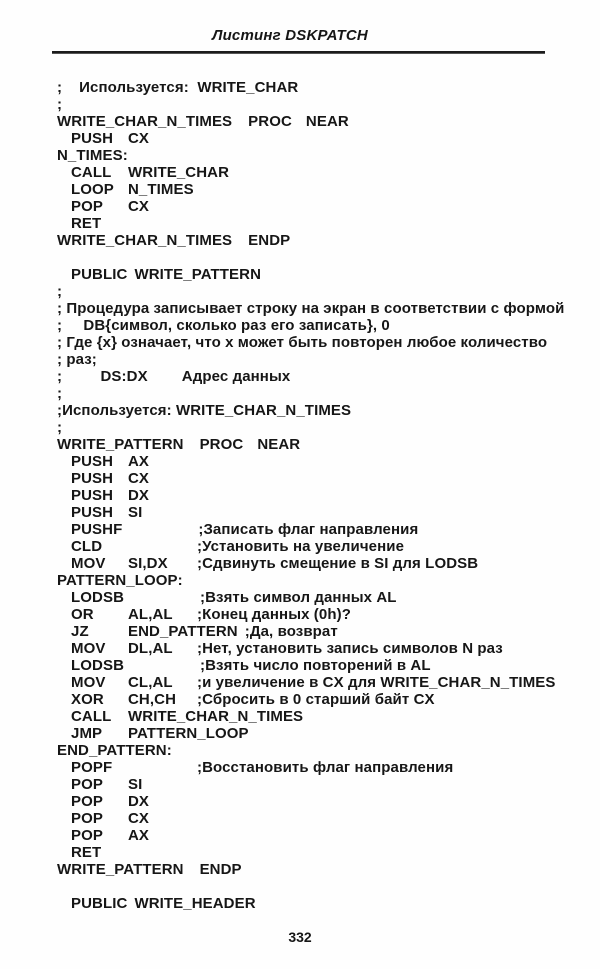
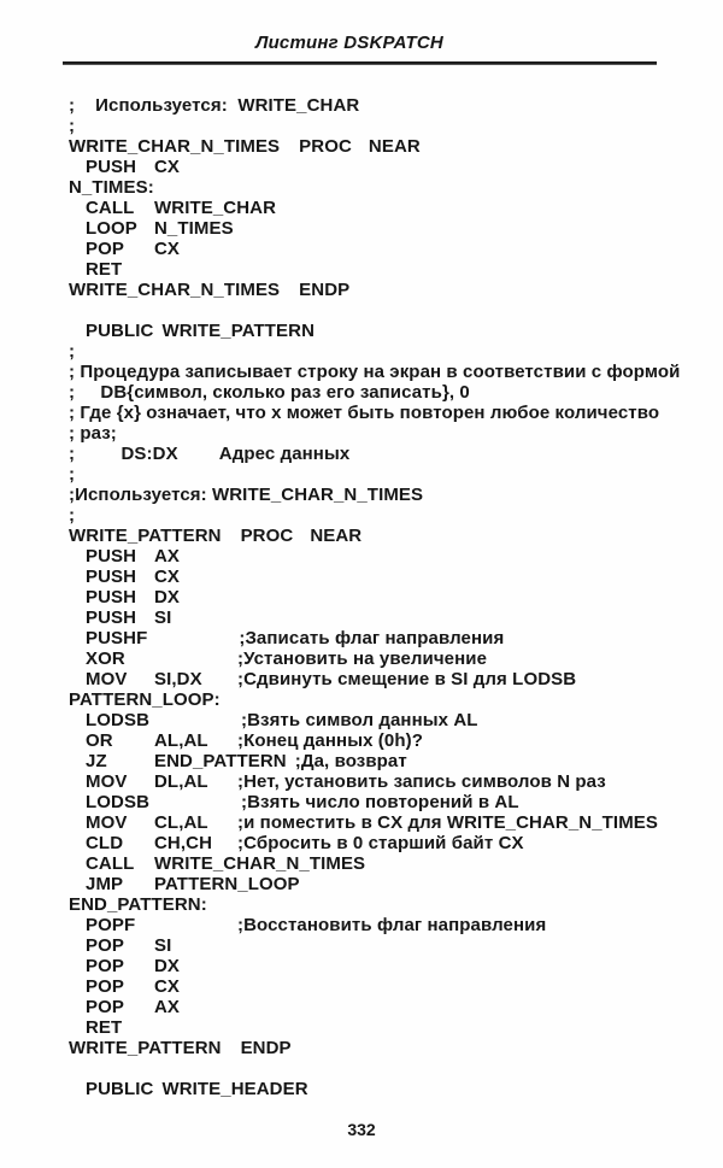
  Листинг DSKPATCH
  ; Используется: WRITE_CHAR
  ;
  WRITE_CHAR_N_TIMES PROC NEAR
  PUSH CX
  N_TIMES:
  CALL WRITE_CHAR
  LOOP N_TIMES
  POP CX
  RET
  WRITE_CHAR_N_TIMES ENDP
  PUBLIC WRITE_PATTERN
  ;
  ; Процедура записывает строку на экран в соответствии с формой
  ; DB{символ, сколько раз его записать}, 0
  ; Где {x} означает, что x может быть повторен любое количество
  ; раз;
  ; DS:DX Адрес данных
  ;
  ;Используется: WRITE_CHAR_N_TIMES
  ;
  WRITE_PATTERN PROC NEAR
  PUSH AX
  PUSH CX
  PUSH DX
  PUSH SI
  PUSHF ;Записать флаг направления
- CLD ;Установить на увеличение
+ XOR ;Установить на увеличение
  MOV SI,DX ;Сдвинуть смещение в SI для LODSB
  PATTERN_LOOP:
  LODSB ;Взять символ данных AL
  OR AL,AL ;Конец данных (0h)?
  JZ END_PATTERN ;Да, возврат
  MOV DL,AL ;Нет, установить запись символов N раз
  LODSB ;Взять число повторений в AL
- MOV CL,AL ;и увеличение в CX для WRITE_CHAR_N_TIMES
+ MOV CL,AL ;и поместить в CX для WRITE_CHAR_N_TIMES
- XOR CH,CH ;Сбросить в 0 старший байт CX
+ CLD CH,CH ;Сбросить в 0 старший байт CX
  CALL WRITE_CHAR_N_TIMES
  JMP PATTERN_LOOP
  END_PATTERN:
  POPF ;Восстановить флаг направления
  POP SI
  POP DX
  POP CX
  POP AX
  RET
  WRITE_PATTERN ENDP
  PUBLIC WRITE_HEADER
  332
